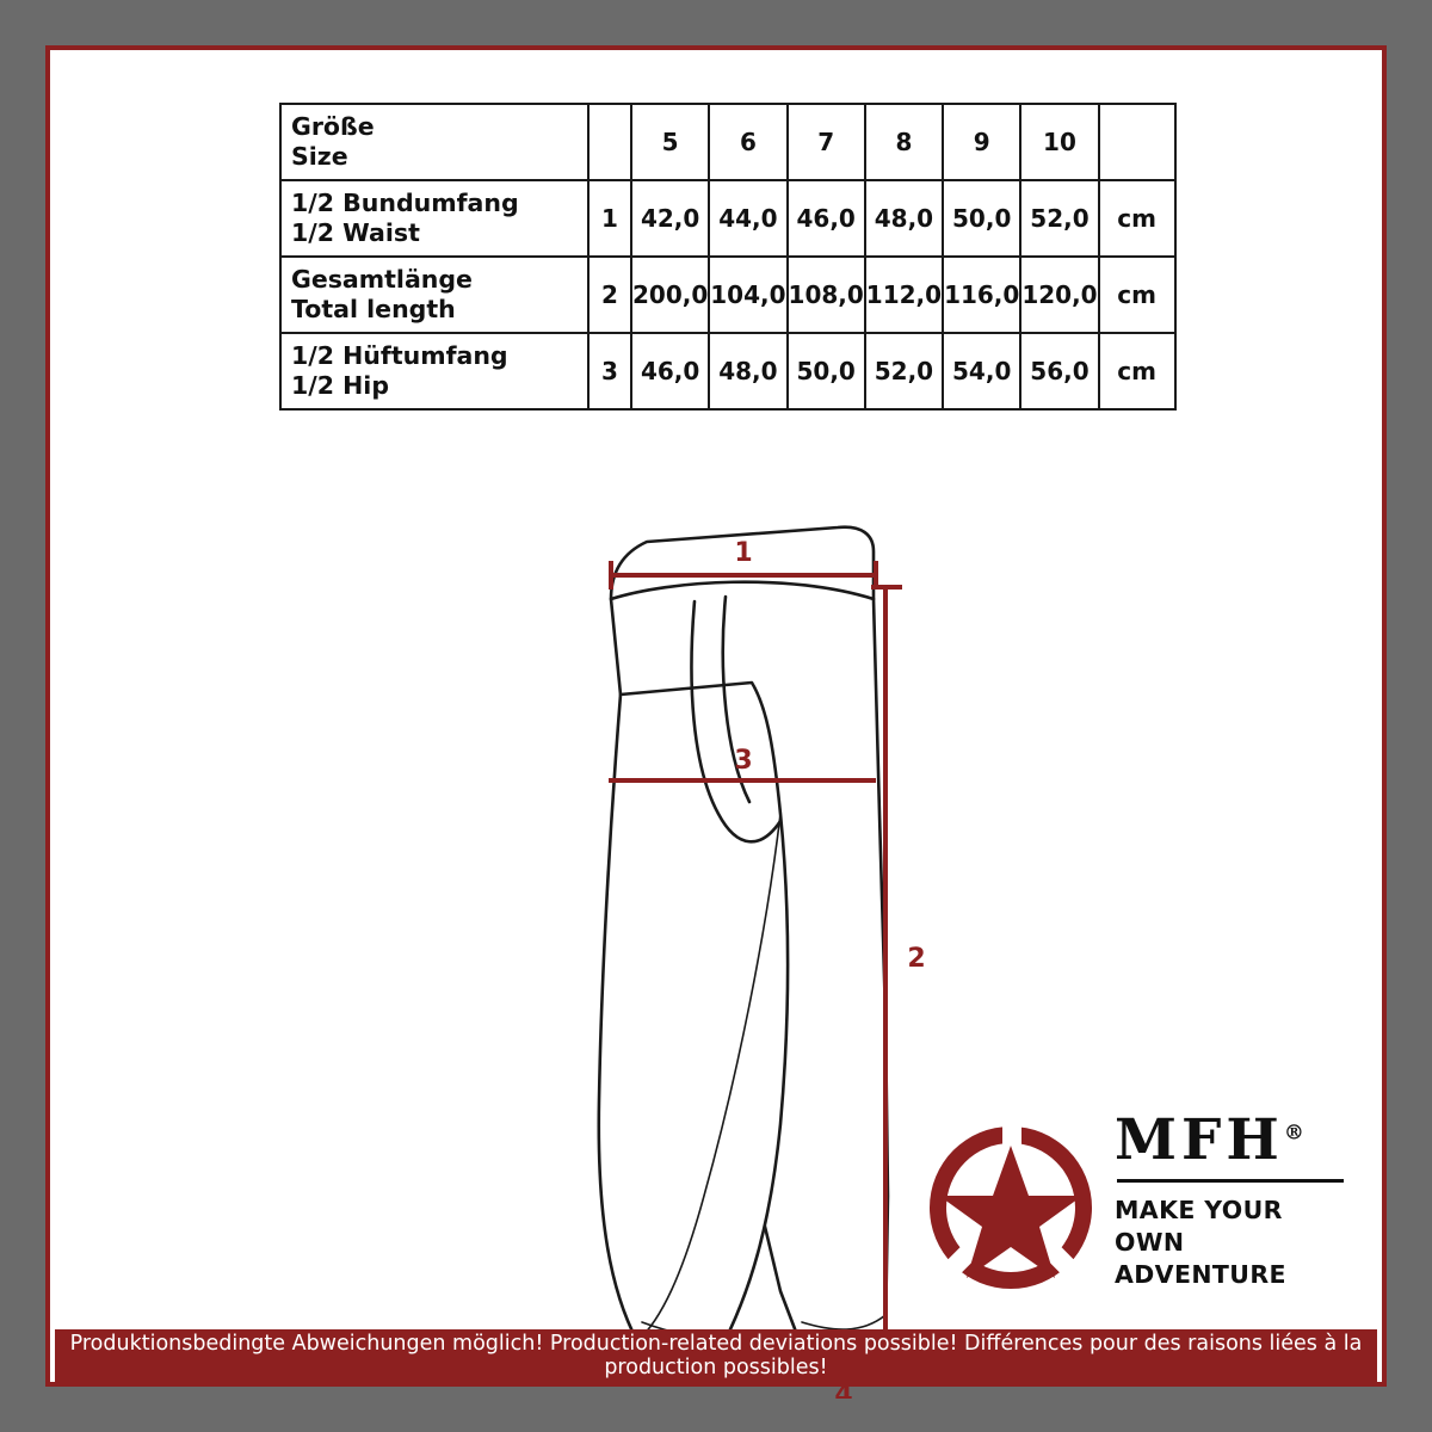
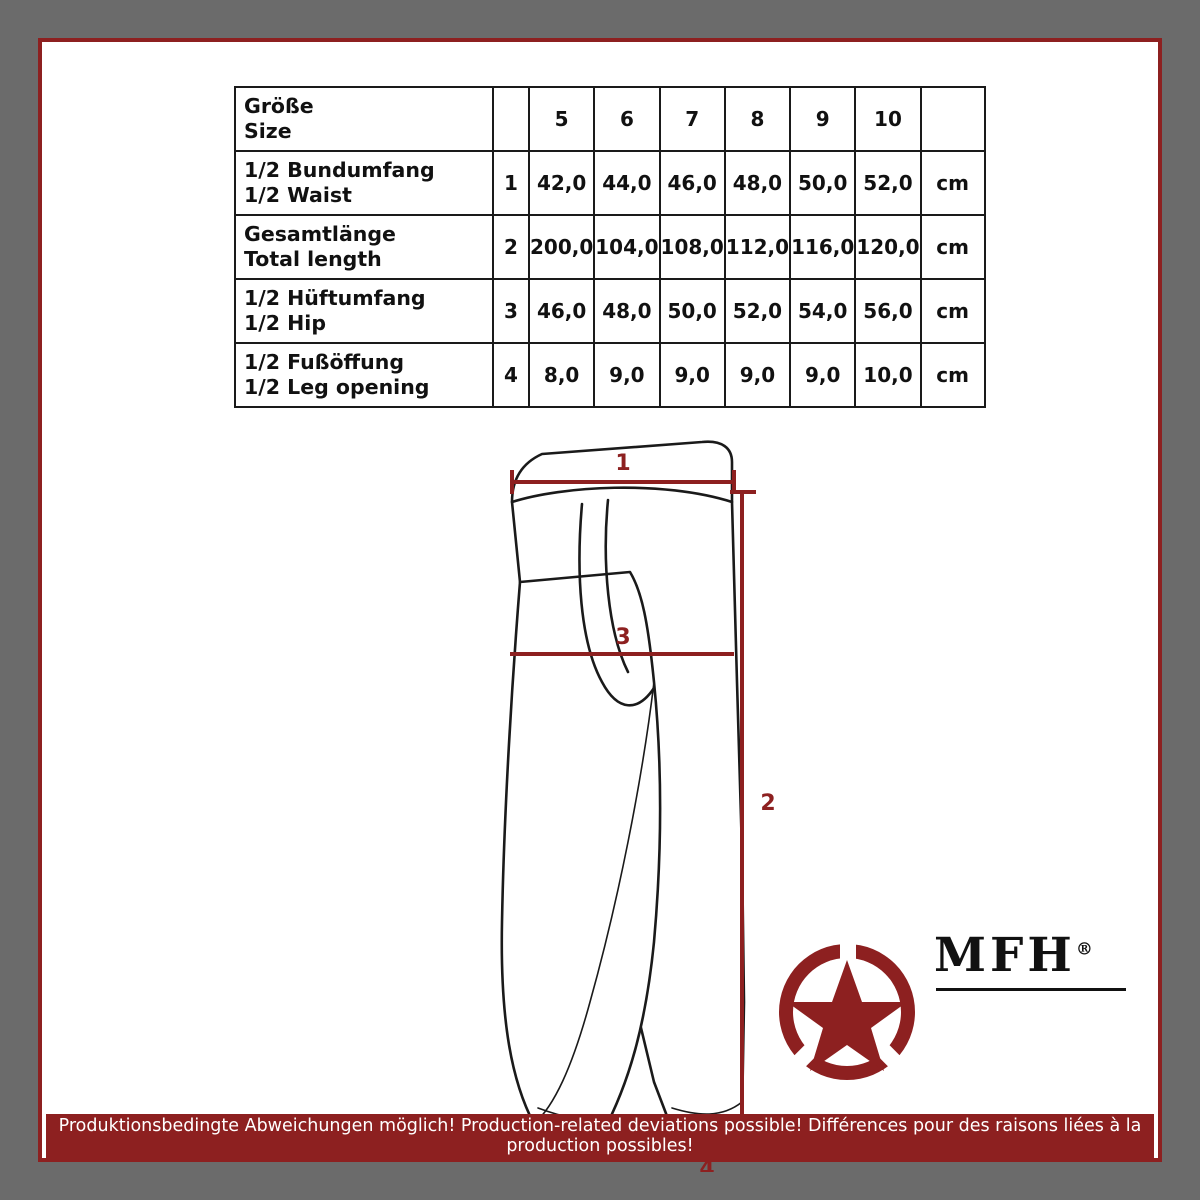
  Größe Size		5	6	7	8	9	10
  1/2 Bundumfang 1/2 Waist	1	42,0	44,0	46,0	48,0	50,0	52,0	cm
  Gesamtlänge Total length	2	200,0	104,0	108,0	112,0	116,0	120,0	cm
  1/2 Hüftumfang 1/2 Hip	3	46,0	48,0	50,0	52,0	54,0	56,0	cm
+ 1/2 Fußöffung 1/2 Leg opening	4	8,0	9,0	9,0	9,0	9,0	10,0	cm
  1
  3
  2
  4
  MFH®
- MAKE YOUR OWN
- ADVENTURE
  Produktionsbedingte Abweichungen möglich! Production-related deviations possible! Différences pour des raisons liées à la production possibles!
